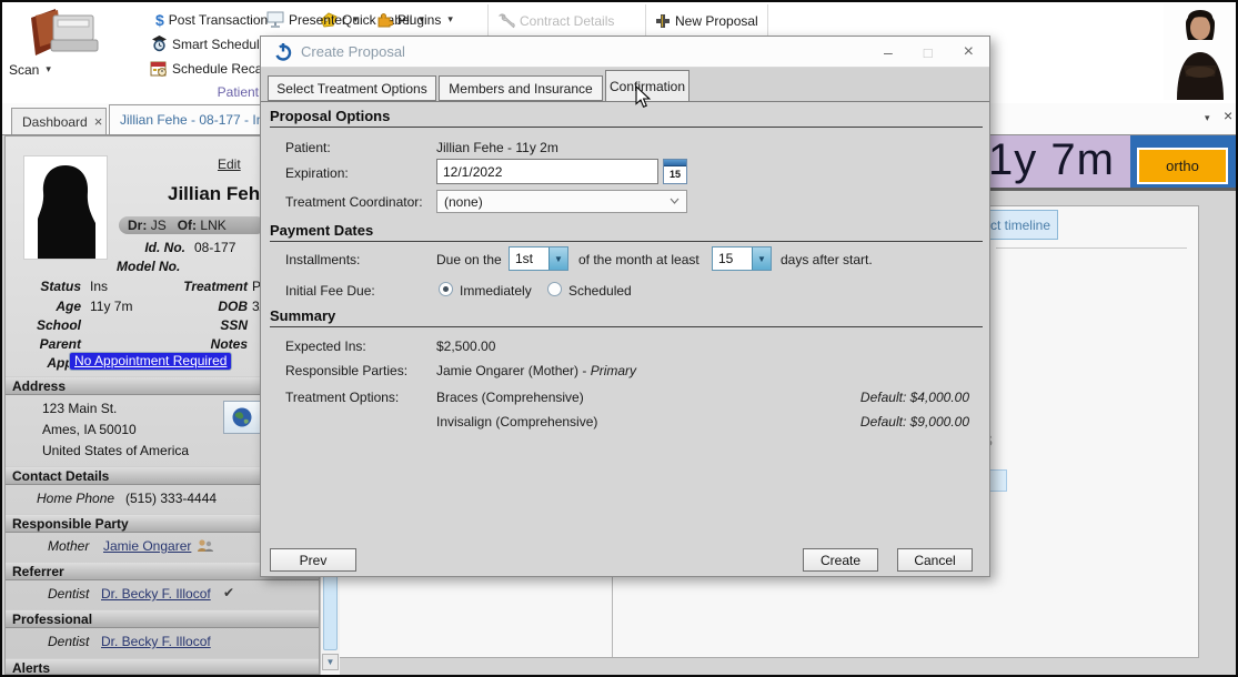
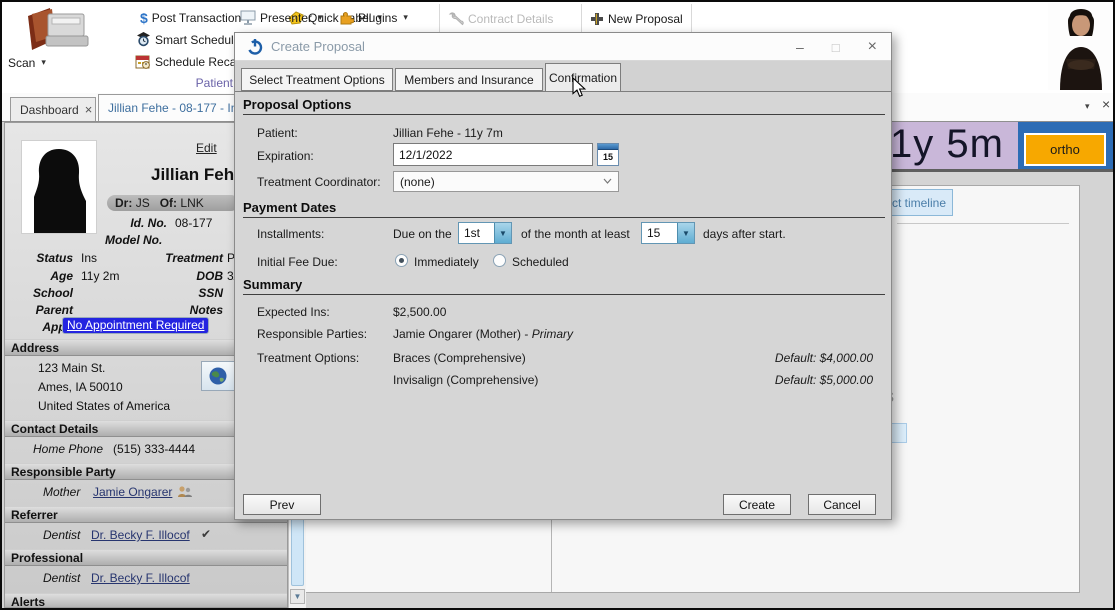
  Scan
  Post Transaction
  Smart Schedul
  Schedule Rec
  Quickabel
  Presenter
  Plugins
  Contract Details
  New Proposal
  Patient
  Dashboard
  Jillian Fehe - 08-177 - I
  ▾
  ×
- 1y 7m
+ 1y 5m
  ortho
  ct timeline
  Edit
  Jillian Feh
  Dr: JS Of: LNK
  Id. No.
  08-177
  Model No.
  Status
  Ins
  Treatment
  Age
- 11y 7m
+ 11y 2m
  DOB
  School
  SSN
  Parent
  Notes
  No Appointment Required
  Address
  123 Main St.
  Ames, IA 50010
  United States of America
  Contact Details
  Home Phone
  (515) 333-4444
  Responsible Party
  Mother
  Jamie Ongarer
  Referrer
  Dentist
  Dr. Becky F. Illocof
  Professional
  Dentist
  Dr. Becky F. Illocof
  Alerts
  ▼
  Create Proposal
  Select Treatment Options
  Members and Insurance
  Conirmation
  Proposal Options
  Patient:
- Jillian Fehe - 11y 2m
+ Jillian Fehe - 11y 7m
  Expiration:
  12/1/2022
  15
  Treatment Coordinator:
  (none)
  Payment Dates
  Installments:
  Due on the
  1st
  of the month at least
  15
  days after start.
  Initial Fee Due:
  Immediately
  Scheduled
  Summary
  Expected Ins:
  $2,500.00
  Responsible Parties:
  Jamie Ongarer (Mother) - Primary
  Treatment Options:
  Braces (Comprehensive)
  Default: $4,000.00
  Invisalign (Comprehensive)
- Default: $9,000.00
+ Default: $5,000.00
  Prev
  Create
  Cancel
